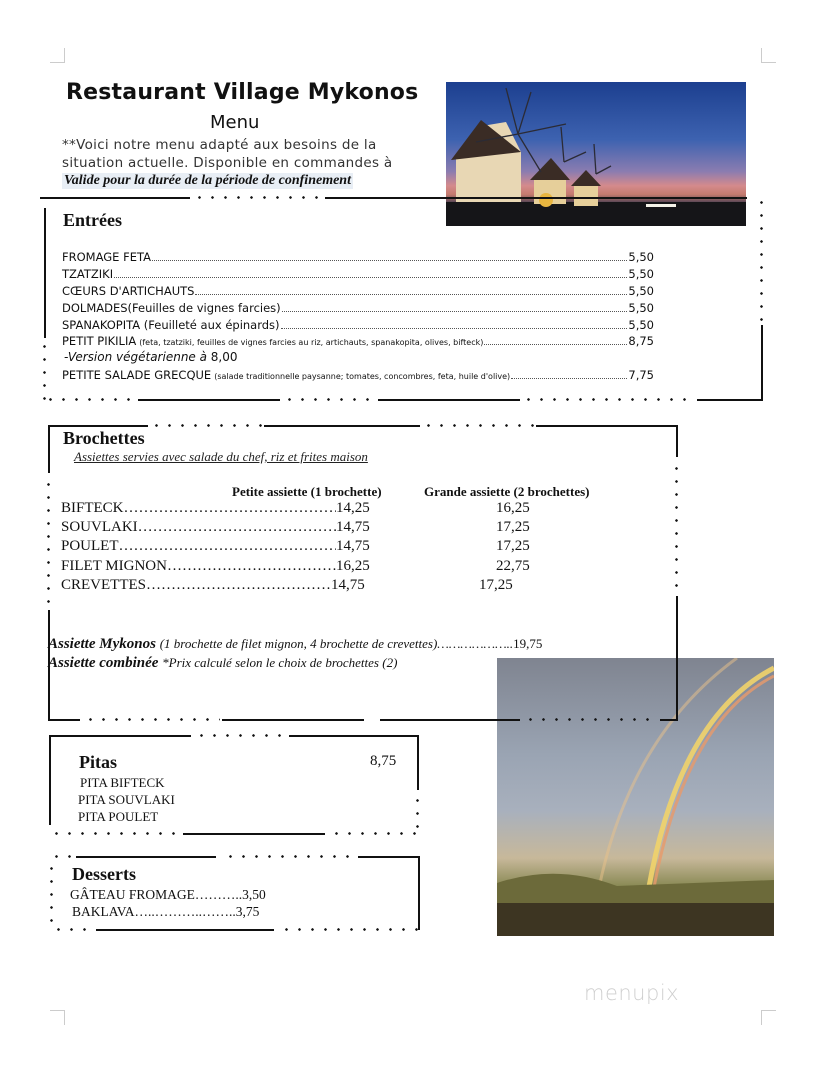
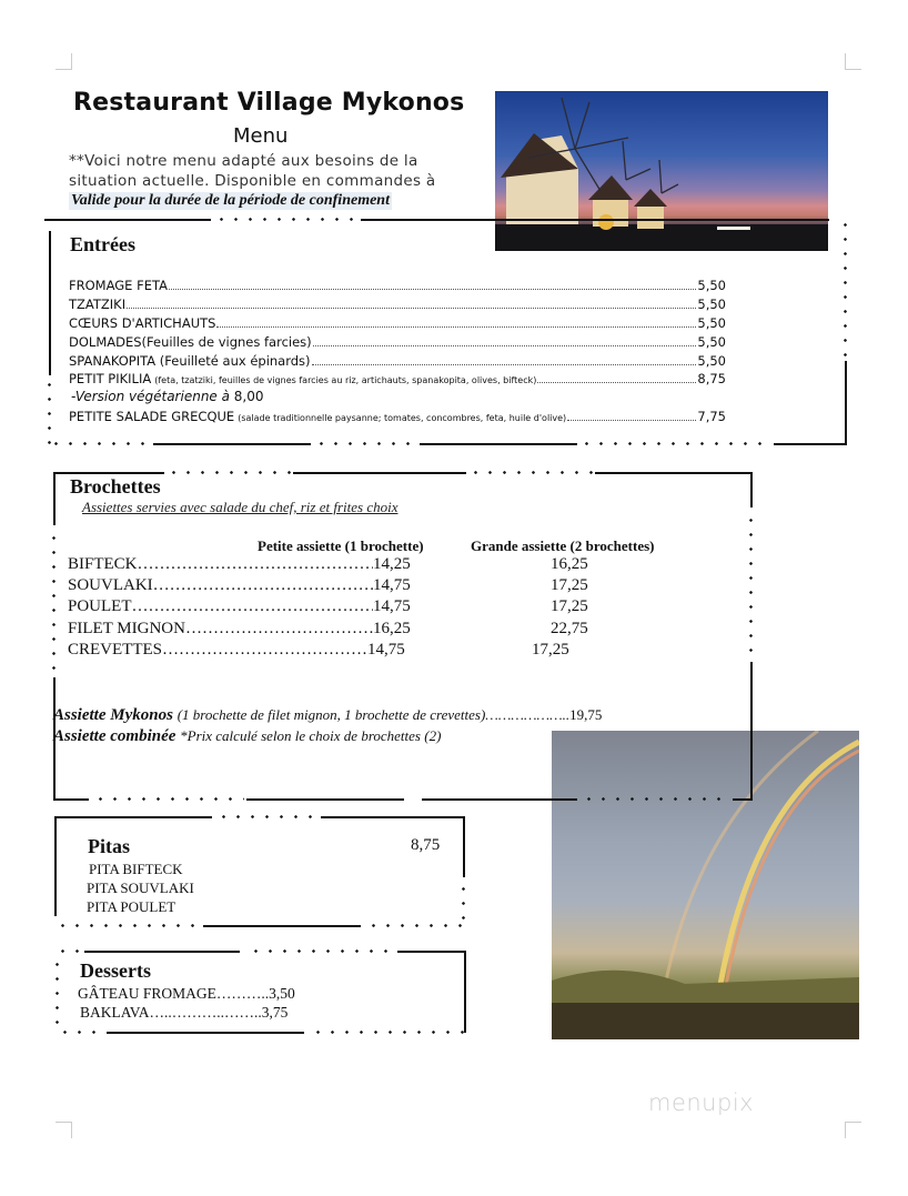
  Restaurant Village Mykonos
  Menu
  **Voici notre menu adapté aux besoins de la situation actuelle. Disponible en commandes à
  Valide pour la durée de la période de confinement
  Entrées
  FROMAGE FETA
  5,50
  TZATZIKI
  5,50
  CŒURS D'ARTICHAUTS
  5,50
  DOLMADES(Feuilles de vignes farcies)
  5,50
  SPANAKOPITA (Feuilleté aux épinards)
  5,50
  PETIT PIKILIA
  (feta, tzatziki, feuilles de vignes farcies au riz, artichauts, spanakopita, olives, bifteck)
  8,75
  -Version végétarienne à 8,00
  PETITE SALADE GRECQUE
  (salade traditionnelle paysanne; tomates, concombres, feta, huile d'olive)
  7,75
  Brochettes
- Assiettes servies avec salade du chef, riz et frites maison
+ Assiettes servies avec salade du chef, riz et frites choix
  Petite assiette (1 brochette)
  Grande assiette (2 brochettes)
  BIFTECK…………………………………… 14,25 16,25
  SOUVLAKI………………………………… 14,75 17,25
  POULET…………………………………… 14,75 17,25
  FILET MIGNON…………………………… 16,25 22,75
  CREVETTES……………………………… 14,75 17,25
- Assiette Mykonos (1 brochette de filet mignon, 4 brochette de crevettes)………………..19,75
+ Assiette Mykonos (1 brochette de filet mignon, 1 brochette de crevettes)………………..19,75
  Assiette combinée *Prix calculé selon le choix de brochettes (2)
  Pitas
  8,75
  PITA BIFTECK
  PITA SOUVLAKI
  PITA POULET
  Desserts
  GÂTEAU FROMAGE………..3,50
  BAKLAVA…..………..……..3,75
  menupix
